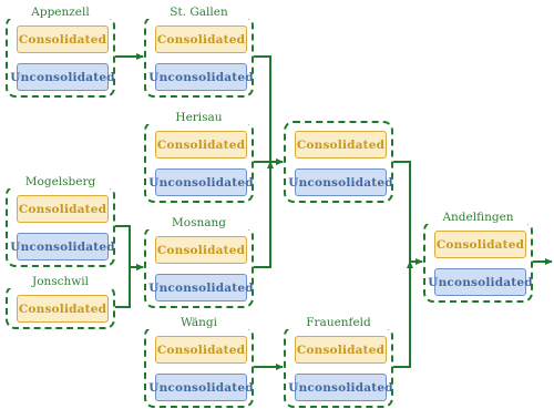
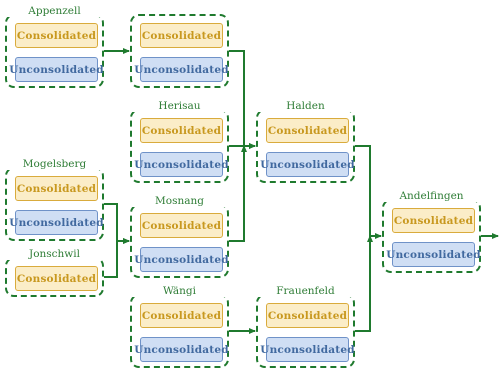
  Appenzell
  Consolidated
  Unconsolidated
- St. Gallen
  Consolidated
  Unconsolidated
  Herisau
  Consolidated
  Unconsolidated
+ Halden
  Consolidated
  Unconsolidated
  Mogelsberg
  Consolidated
  Unconsolidated
  Jonschwil
  Consolidated
  Mosnang
  Consolidated
  Unconsolidated
  Andelfingen
  Consolidated
  Unconsolidated
  Wängi
  Consolidated
  Unconsolidated
  Frauenfeld
  Consolidated
  Unconsolidated
